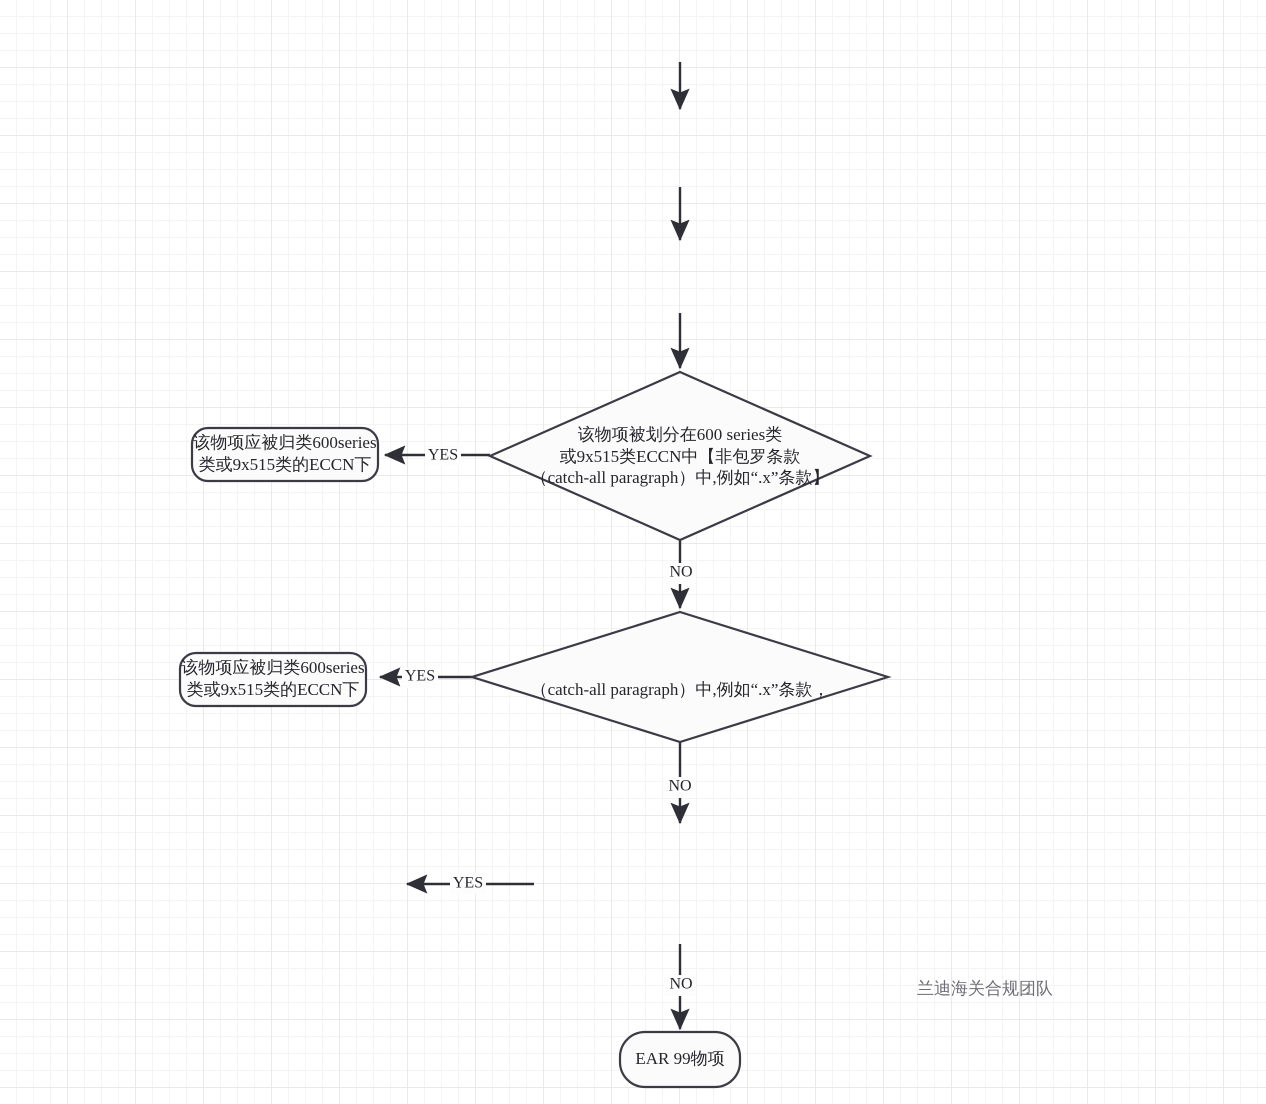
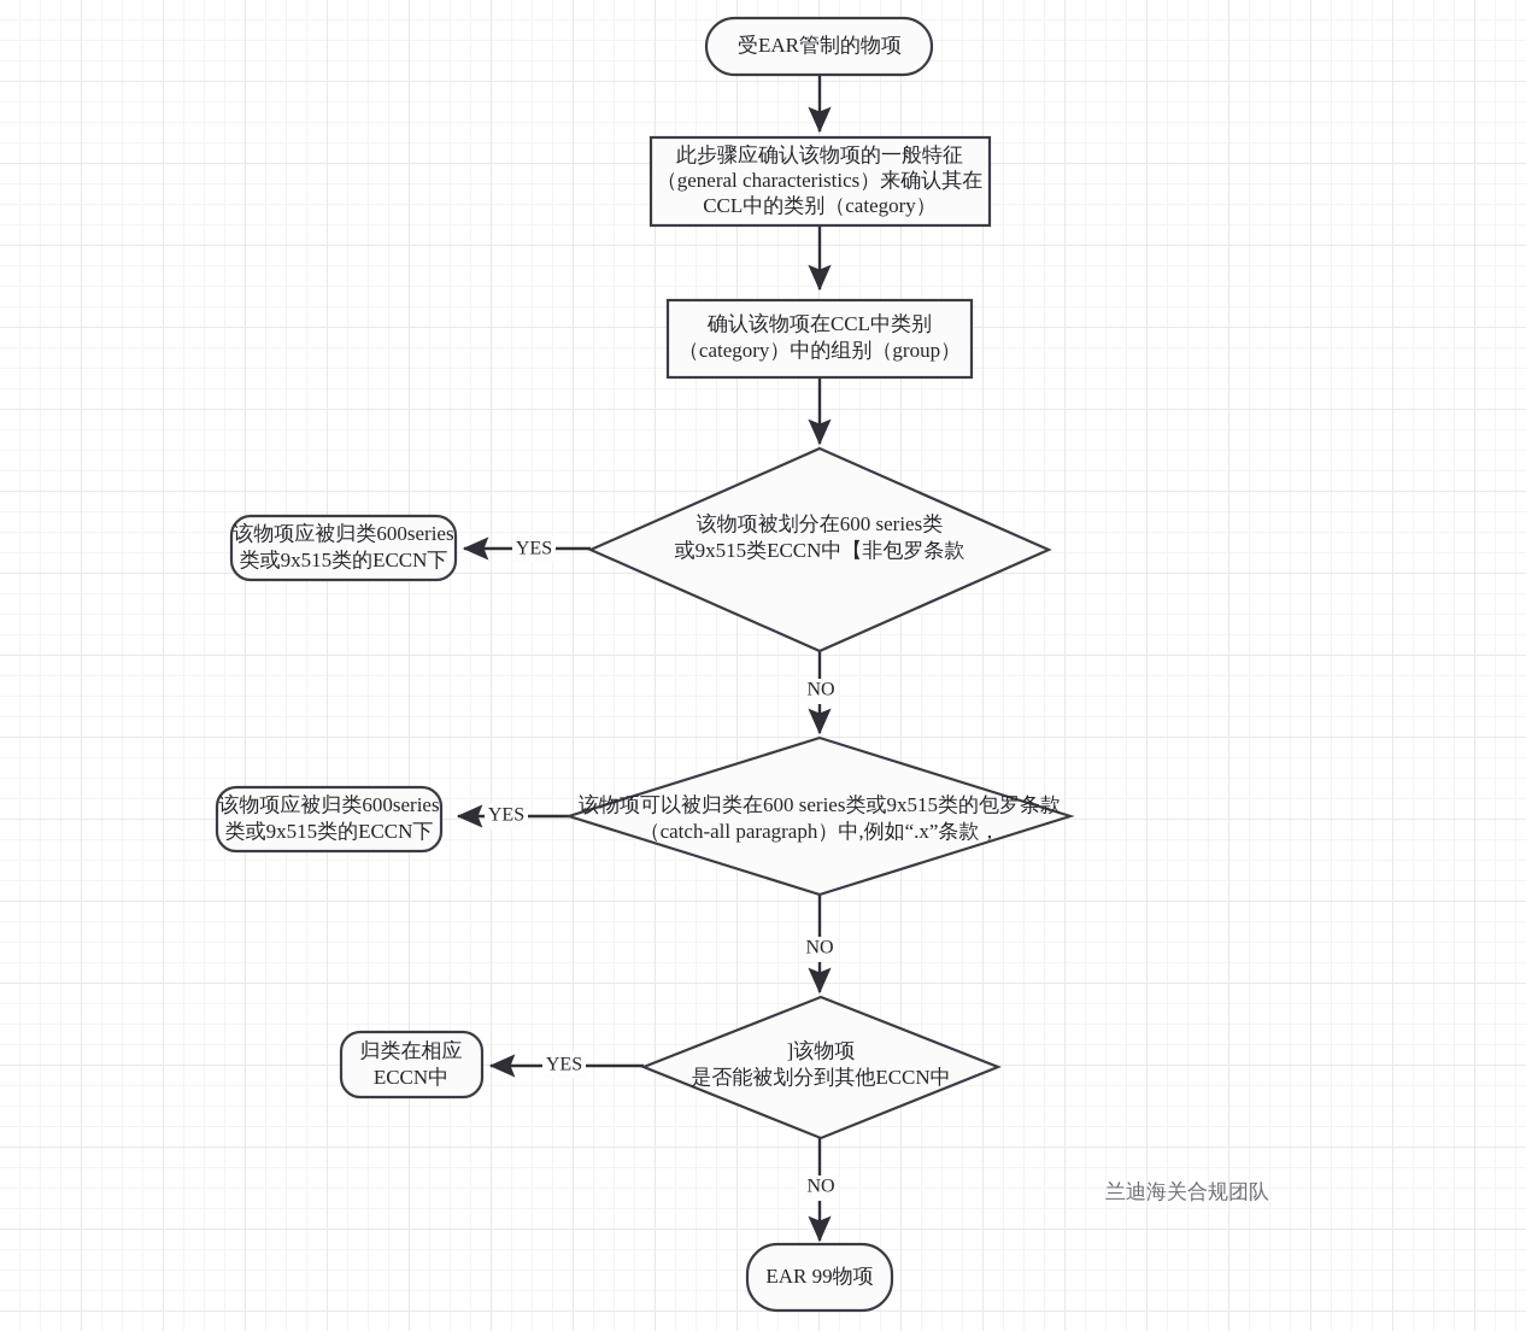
+ 受EAR管制的物项
+ 此步骤应确认该物项的一般特征
+ （general characteristics）来确认其在
+ CCL中的类别（category）
+ 确认该物项在CCL中类别
+ （category）中的组别（group）
  该物项被划分在600 series类
  或9x515类ECCN中【非包罗条款
- （catch-all paragraph）中,例如“.x”条款】
  该物项应被归类600series
  类或9x515类的ECCN下
+ 该物项可以被归类在600 series类或9x515类的包罗条款
  （catch-all paragraph）中,例如“.x”条款，
  该物项应被归类600series
  类或9x515类的ECCN下
+ ]该物项
+ 是否能被划分到其他ECCN中
+ 归类在相应
+ ECCN中
  EAR 99物项
  YES
  NO
  YES
  NO
  YES
  NO
  兰迪海关合规团队
